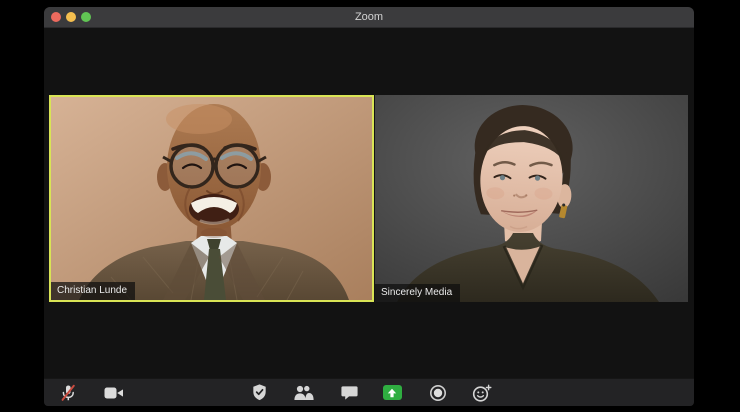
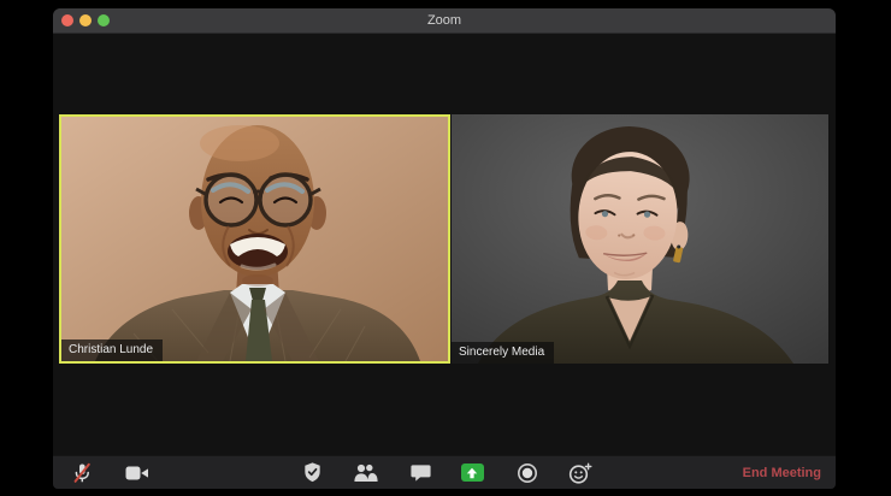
  Zoom
  Christian Lunde
  Sincerely Media
+ End Meeting
